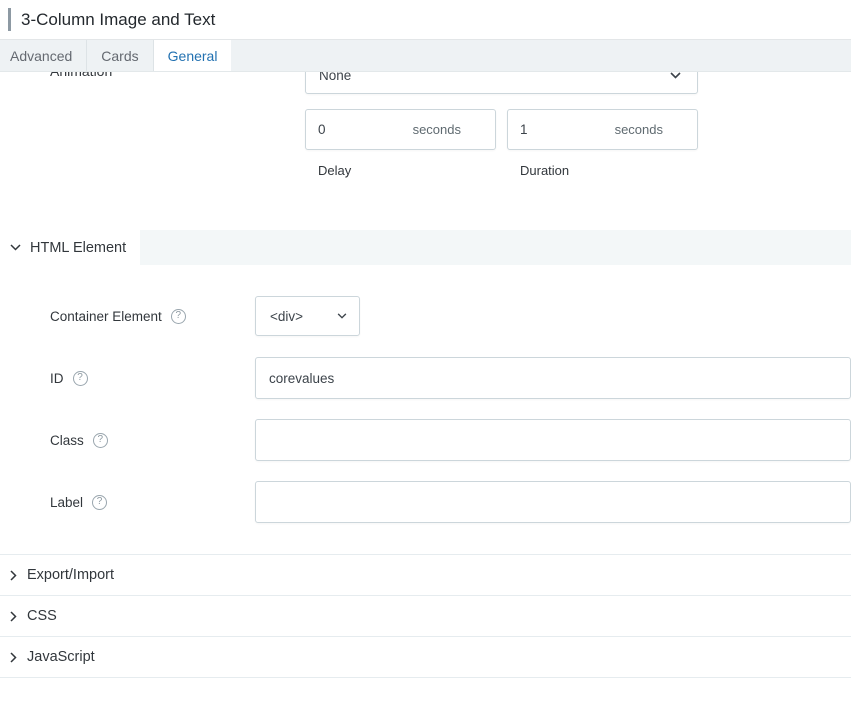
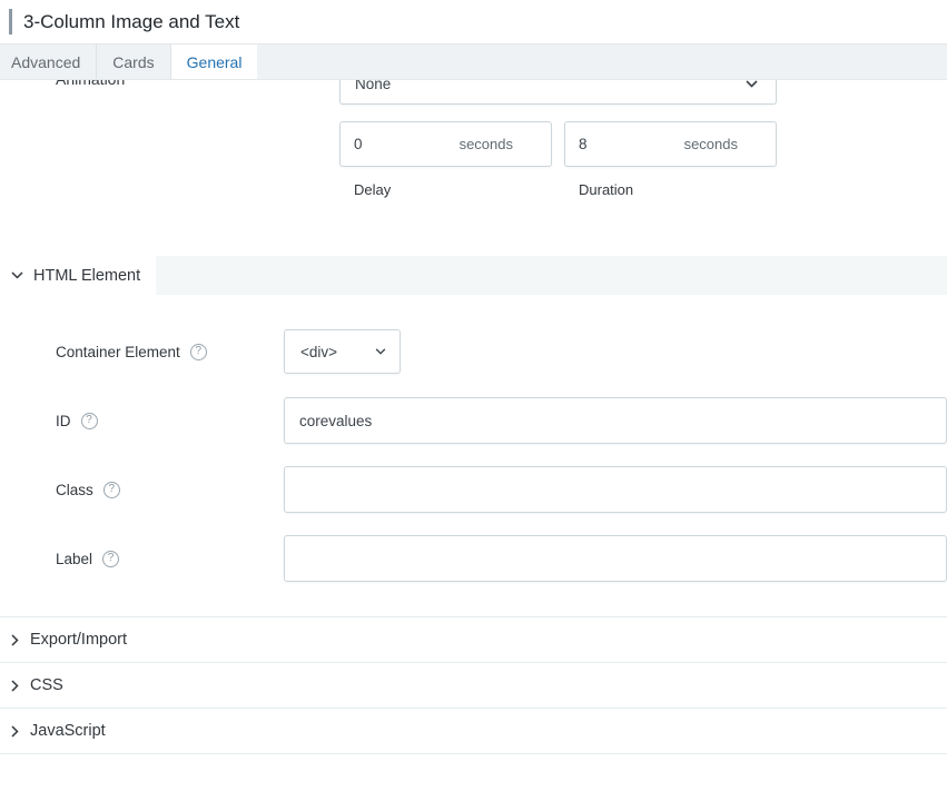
  3-Column Image and Text
  Advanced
  Cards
  General
  None
  0
  seconds
- 1
+ 8
  seconds
  Delay
  Duration
  HTML Element
  Container Element
  ?
  <div>
  ID
  ?
  corevalues
  Class
  ?
  Label
  ?
  Export/Import
  CSS
  JavaScript
